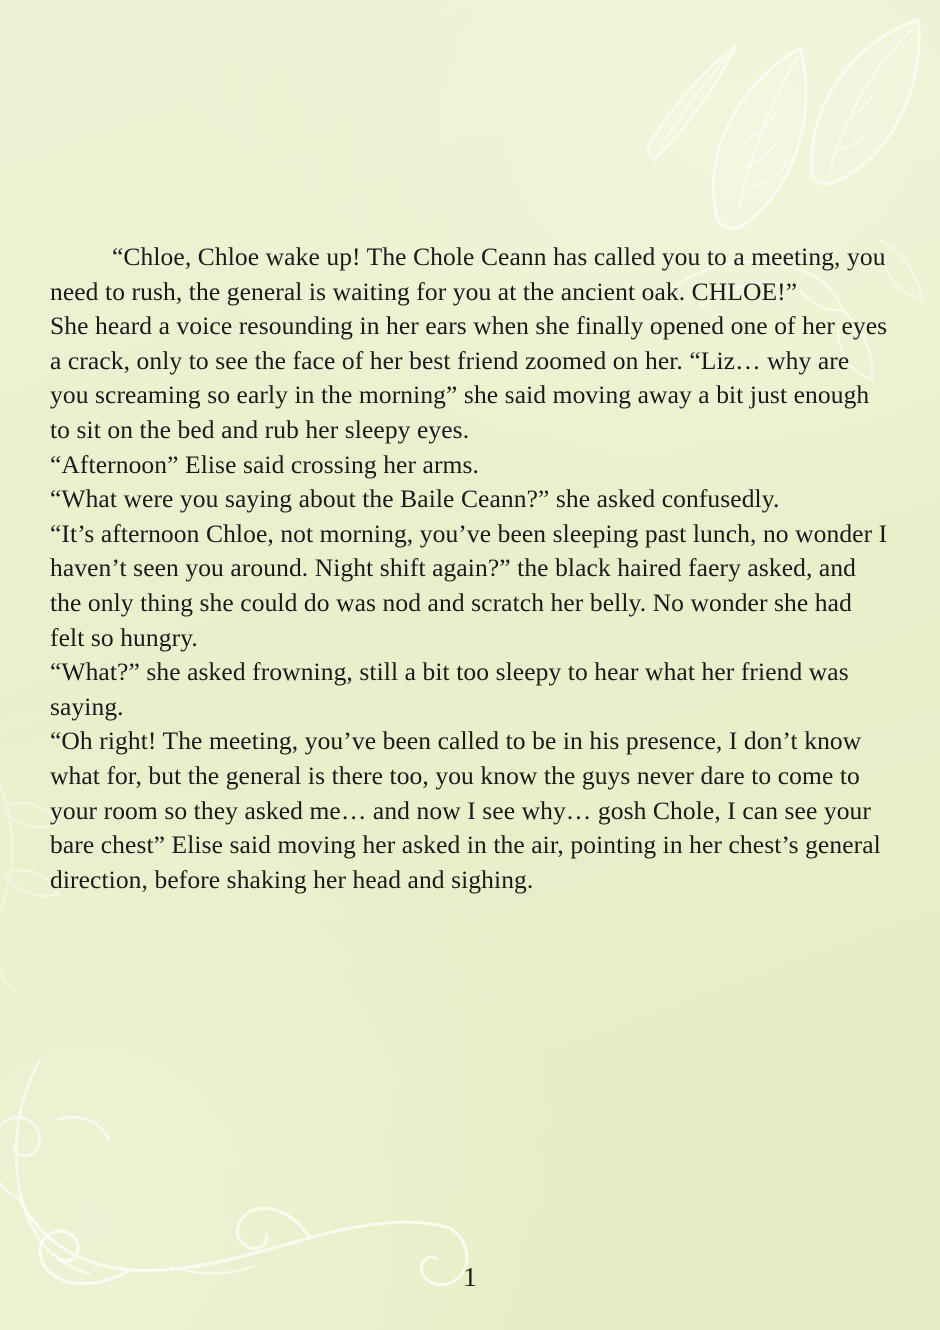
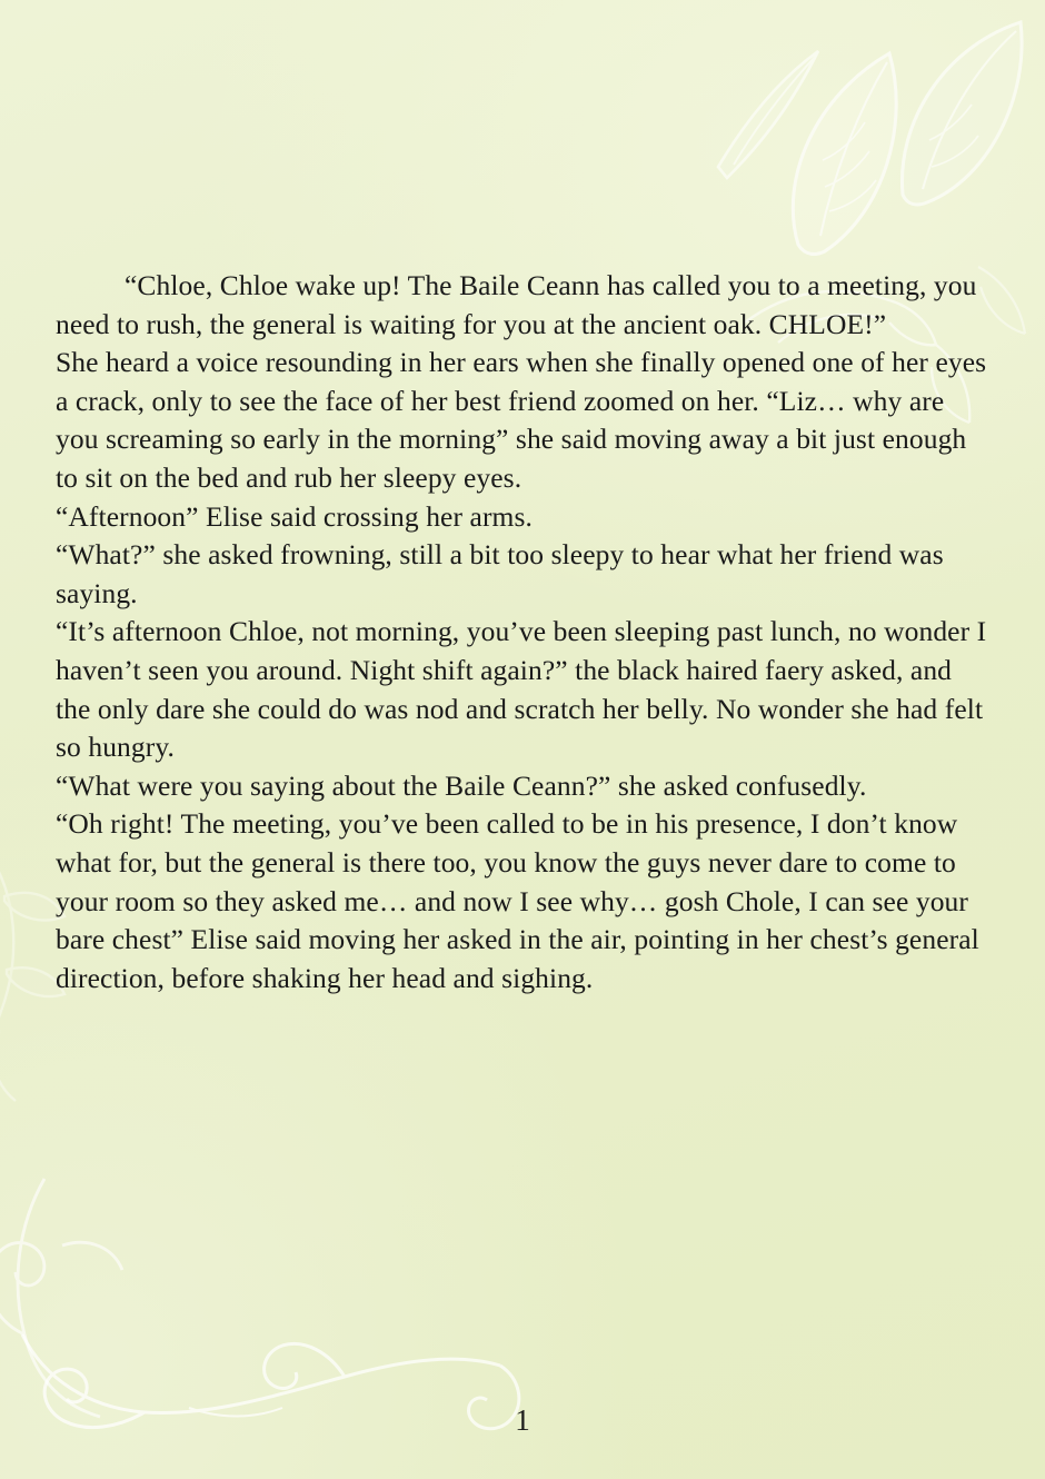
- “Chloe, Chloe wake up! The Chole Ceann has called you to a meeting, you need to rush, the general is waiting for you at the ancient oak. CHLOE!”
+ “Chloe, Chloe wake up! The Baile Ceann has called you to a meeting, you need to rush, the general is waiting for you at the ancient oak. CHLOE!”
  She heard a voice resounding in her ears when she finally opened one of her eyes a crack, only to see the face of her best friend zoomed on her. “Liz… why are you screaming so early in the morning” she said moving away a bit just enough to sit on the bed and rub her sleepy eyes.
  “Afternoon” Elise said crossing her arms.
- “What were you saying about the Baile Ceann?” she asked confusedly.
+ “What?” she asked frowning, still a bit too sleepy to hear what her friend was saying.
- “It’s afternoon Chloe, not morning, you’ve been sleeping past lunch, no wonder I haven’t seen you around. Night shift again?” the black haired faery asked, and the only thing she could do was nod and scratch her belly. No wonder she had felt so hungry.
+ “It’s afternoon Chloe, not morning, you’ve been sleeping past lunch, no wonder I haven’t seen you around. Night shift again?” the black haired faery asked, and the only dare she could do was nod and scratch her belly. No wonder she had felt so hungry.
- “What?” she asked frowning, still a bit too sleepy to hear what her friend was saying.
+ “What were you saying about the Baile Ceann?” she asked confusedly.
  “Oh right! The meeting, you’ve been called to be in his presence, I don’t know what for, but the general is there too, you know the guys never dare to come to your room so they asked me… and now I see why… gosh Chole, I can see your bare chest” Elise said moving her asked in the air, pointing in her chest’s general direction, before shaking her head and sighing.
  1
